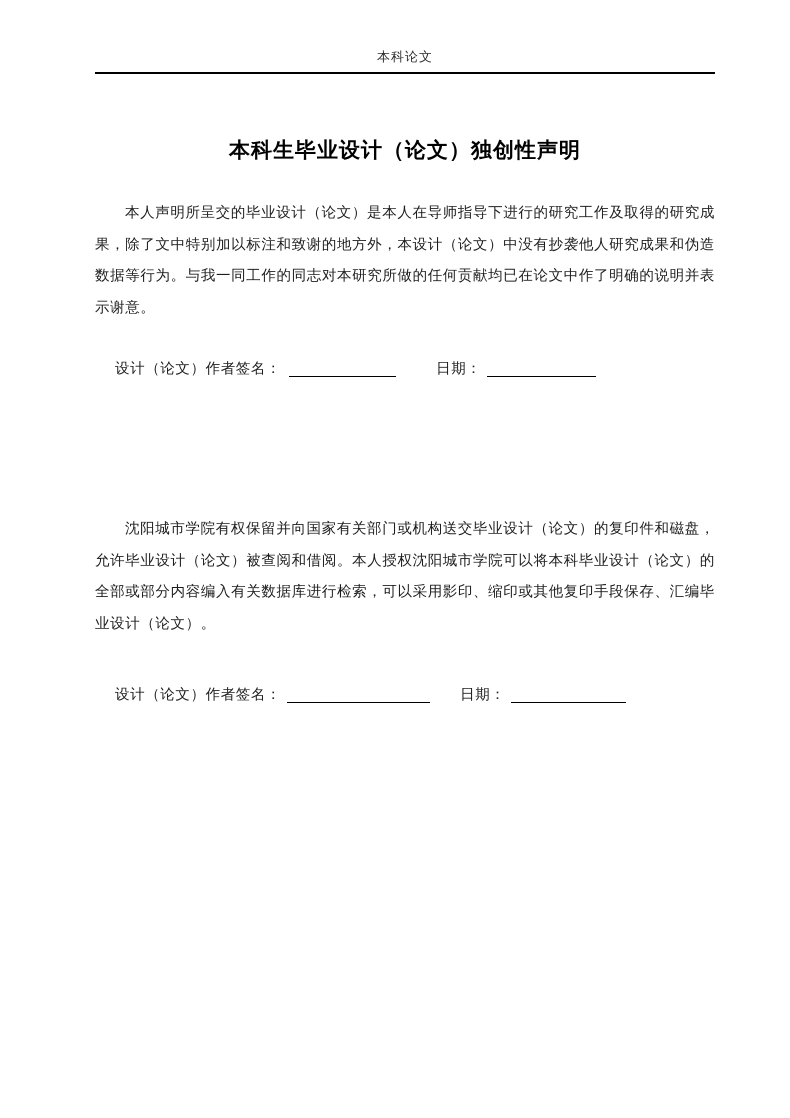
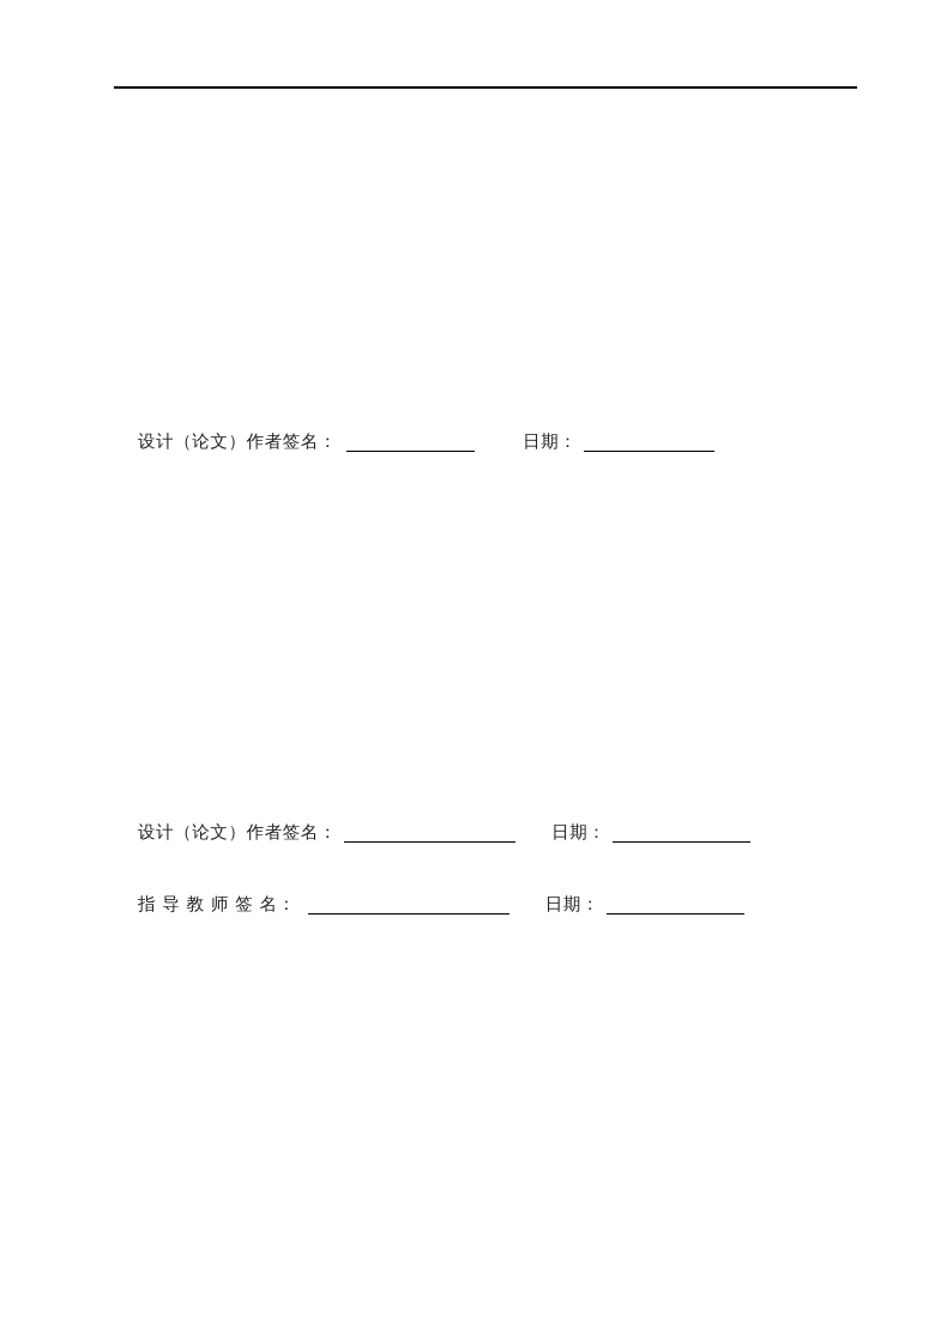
- 本科论文
- 本科生毕业设计（论文）独创性声明
- 本人声明所呈交的毕业设计（论文）是本人在导师指导下进行的研究工作及取得的研究成果，除了文中特别加以标注和致谢的地方外，本设计（论文）中没有抄袭他人研究成果和伪造数据等行为。与我一同工作的同志对本研究所做的任何贡献均已在论文中作了明确的说明并表示谢意。
  设计（论文）作者签名： 日期：
- 沈阳城市学院有权保留并向国家有关部门或机构送交毕业设计（论文）的复印件和磁盘，允许毕业设计（论文）被查阅和借阅。本人授权沈阳城市学院可以将本科毕业设计（论文）的全部或部分内容编入有关数据库进行检索，可以采用影印、缩印或其他复印手段保存、汇编毕业设计（论文）。
  设计（论文）作者签名： 日期：
+ 指 导 教 师 签 名： 日期：
